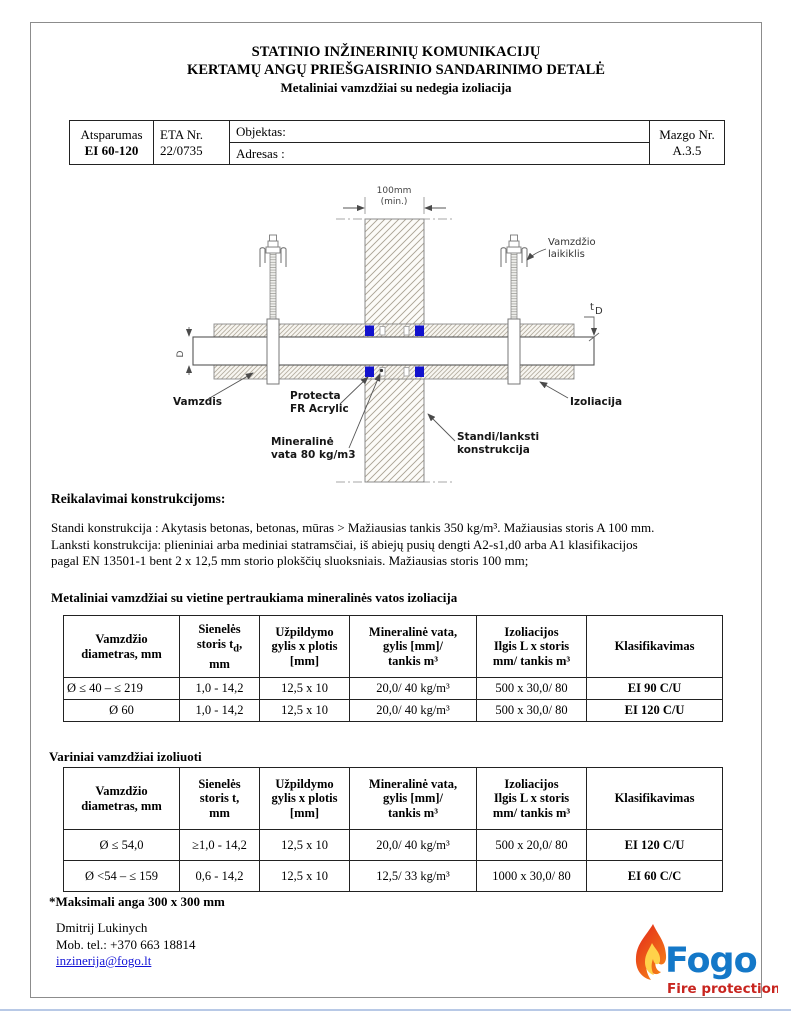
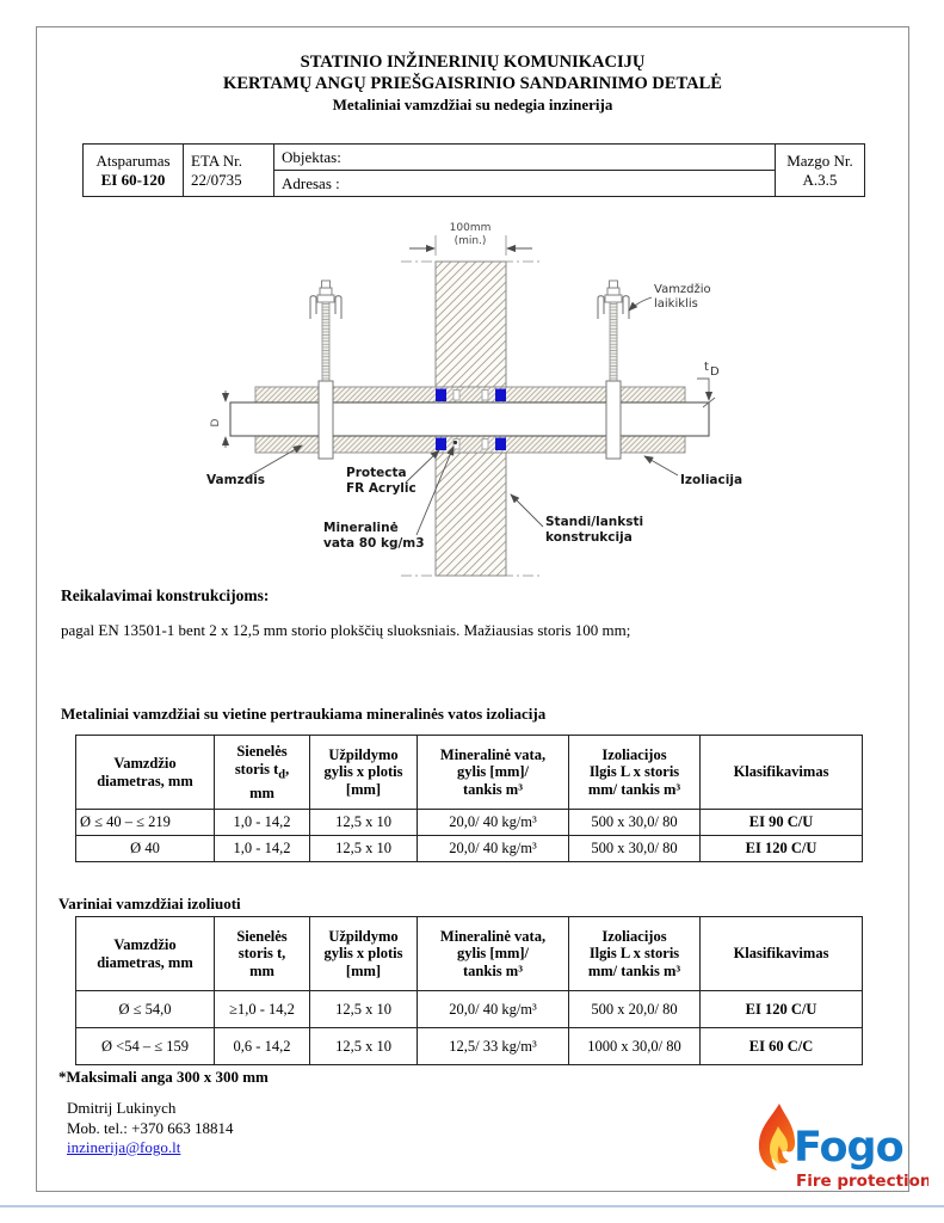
  STATINIO INŽINERINIŲ KOMUNIKACIJŲ
  KERTAMŲ ANGŲ PRIEŠGAISRINIO SANDARINIMO DETALĖ
- Metaliniai vamzdžiai su nedegia izoliacija
+ Metaliniai vamzdžiai su nedegia inzinerija
  Atsparumas EI 60-120	ETA Nr. 22/0735	Objektas:	Mazgo Nr. A.3.5
  Adresas :
  100mm
  (min.)
  t
  D
  Vamzdžio
  laikiklis
  Vamzdis
  Protecta
  FR Acrylic
  Mineralinė
  vata 80 kg/m3
  Standi/lanksti
  konstrukcija
  Izoliacija
  Reikalavimai konstrukcijoms:
- Standi konstrukcija : Akytasis betonas, betonas, mūras > Mažiausias tankis 350 kg/m³. Mažiausias storis A 100 mm.
- Lanksti konstrukcija: plieniniai arba mediniai statramsčiai, iš abiejų pusių dengti A2-s1,d0 arba A1 klasifikacijos
  pagal EN 13501-1 bent 2 x 12,5 mm storio plokščių sluoksniais. Mažiausias storis 100 mm;
  Metaliniai vamzdžiai su vietine pertraukiama mineralinės vatos izoliacija
  Vamzdžio diametras, mm	Sienelės storis td, mm	Užpildymo gylis x plotis [mm]	Mineralinė vata, gylis [mm]/ tankis m³	Izoliacijos Ilgis L x storis mm/ tankis m³	Klasifikavimas
  Ø ≤ 40 – ≤ 219	1,0 - 14,2	12,5 x 10	20,0/ 40 kg/m³	500 x 30,0/ 80	EI 90 C/U
- Ø 60	1,0 - 14,2	12,5 x 10	20,0/ 40 kg/m³	500 x 30,0/ 80	EI 120 C/U
+ Ø 40	1,0 - 14,2	12,5 x 10	20,0/ 40 kg/m³	500 x 30,0/ 80	EI 120 C/U
  Variniai vamzdžiai izoliuoti
  Vamzdžio diametras, mm	Sienelės storis t, mm	Užpildymo gylis x plotis [mm]	Mineralinė vata, gylis [mm]/ tankis m³	Izoliacijos Ilgis L x storis mm/ tankis m³	Klasifikavimas
  Ø ≤ 54,0	≥1,0 - 14,2	12,5 x 10	20,0/ 40 kg/m³	500 x 20,0/ 80	EI 120 C/U
  Ø <54 – ≤ 159	0,6 - 14,2	12,5 x 10	12,5/ 33 kg/m³	1000 x 30,0/ 80	EI 60 C/C
  *Maksimali anga 300 x 300 mm
  Dmitrij Lukinych
  Mob. tel.: +370 663 18814
  inzinerija@fogo.lt
  Fogo
  Fire protection
